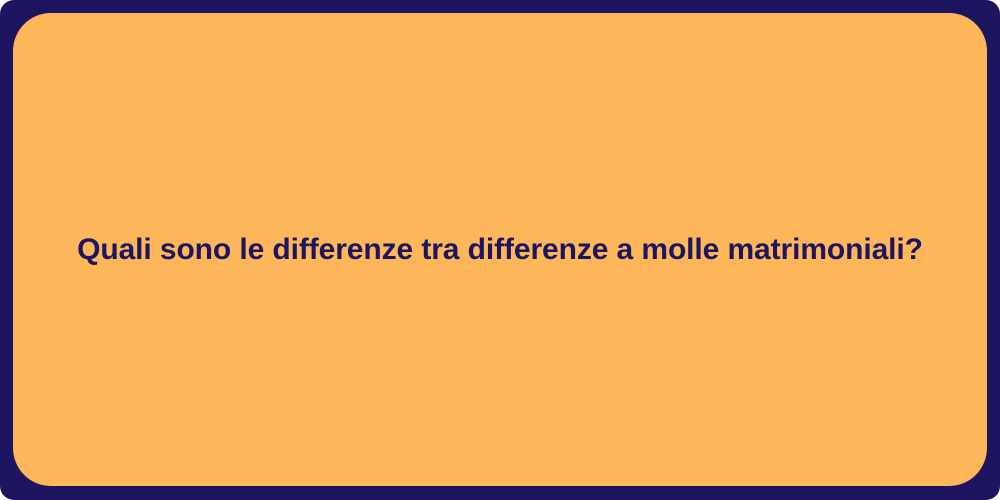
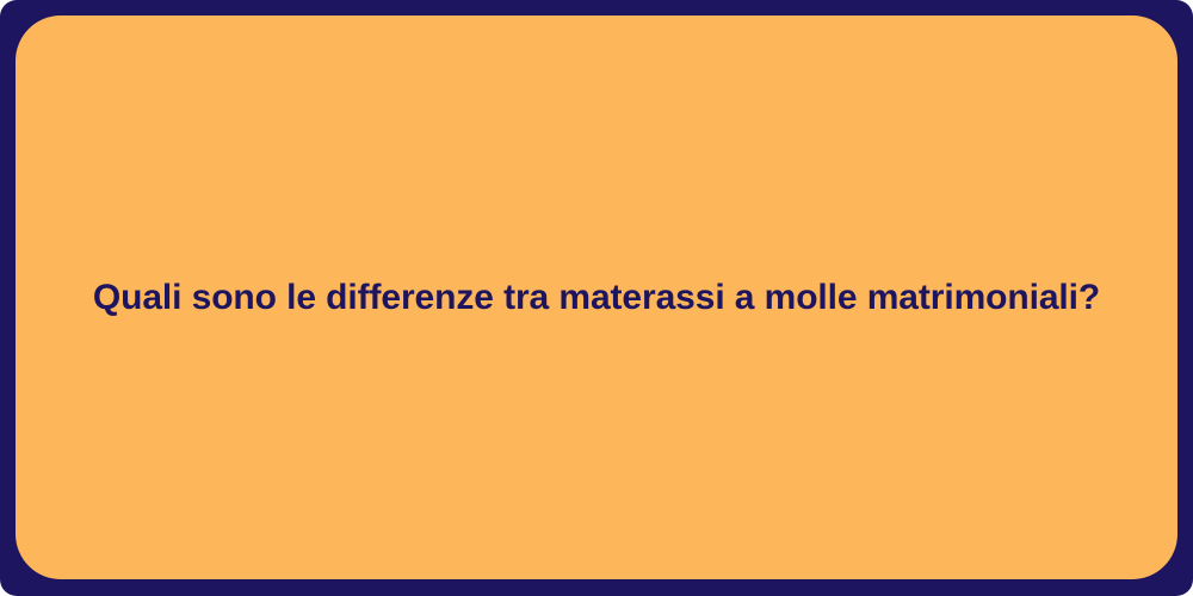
- Quali sono le differenze tra differenze a molle matrimoniali?
+ Quali sono le differenze tra materassi a molle matrimoniali?
